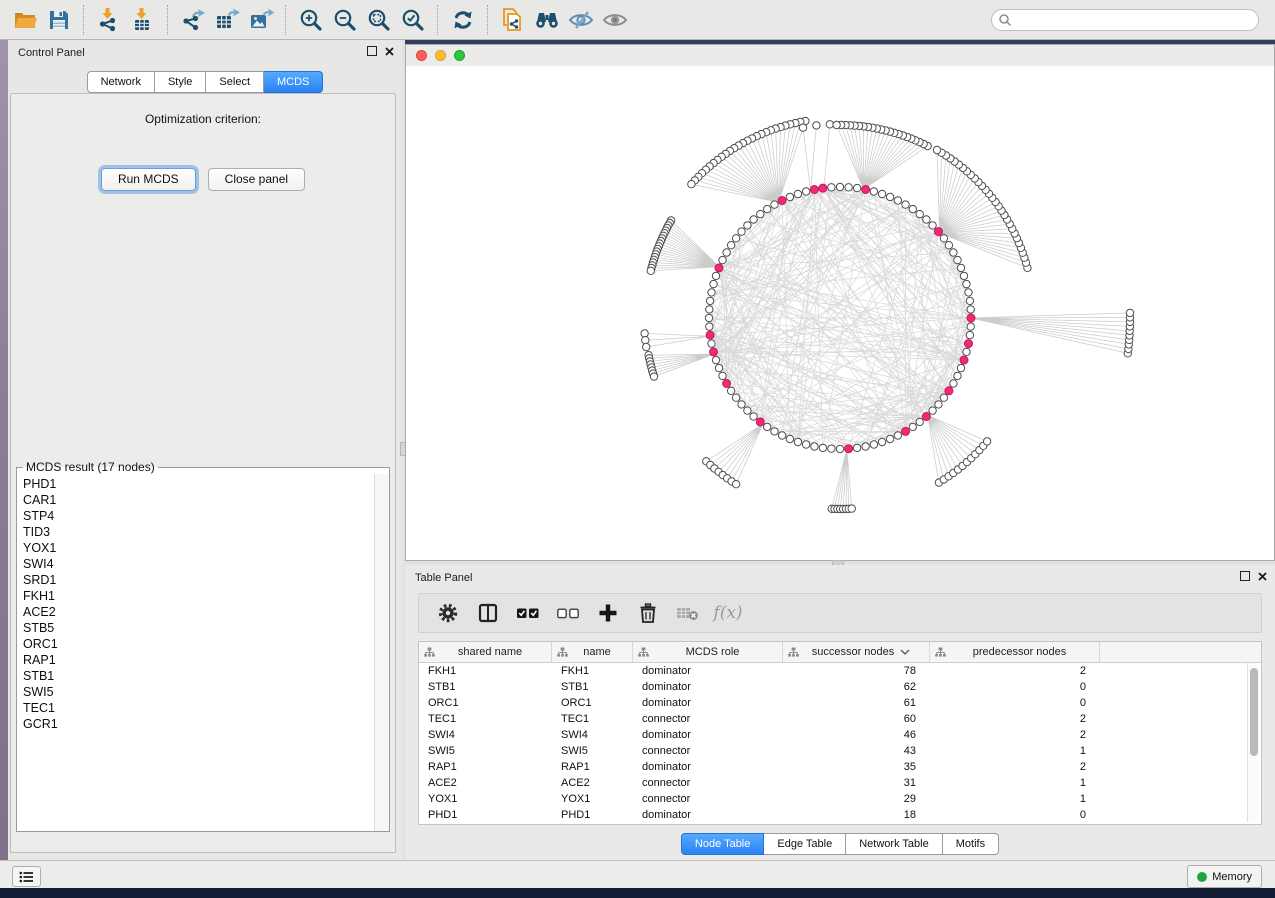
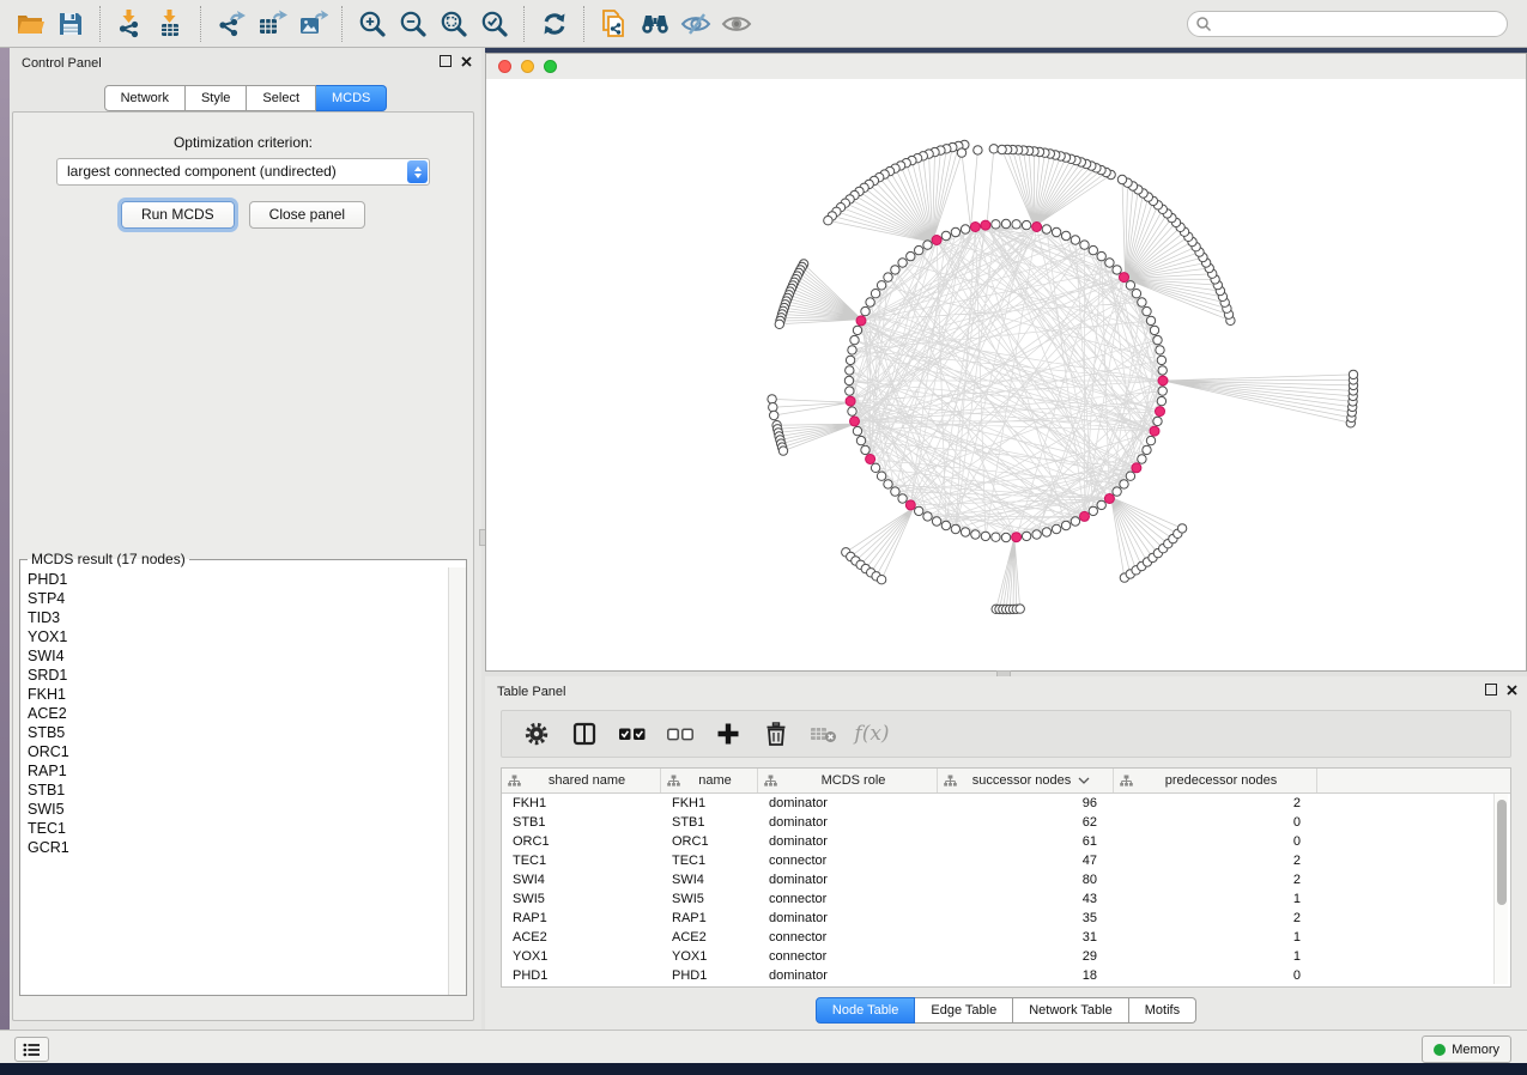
  Control Panel
  Network
  Style
  Select
  MCDS
  Optimization criterion:
+ largest connected component (undirected)
  Run MCDS
  Close panel
  MCDS result (17 nodes)
  PHD1
- CAR1
  STP4
  TID3
  YOX1
  SWI4
  SRD1
  FKH1
  ACE2
  STB5
  ORC1
  RAP1
  STB1
  SWI5
  TEC1
  GCR1
  Table Panel
  f(x)
  shared name
  name
  MCDS role
  successor nodes
  predecessor nodes
  FKH1
  FKH1
  dominator
- 78
+ 96
  2
  STB1
  STB1
  dominator
  62
  0
  ORC1
  ORC1
  dominator
  61
  0
  TEC1
  TEC1
  connector
- 60
+ 47
  2
  SWI4
  SWI4
  dominator
- 46
+ 80
  2
  SWI5
  SWI5
  connector
  43
  1
  RAP1
  RAP1
  dominator
  35
  2
  ACE2
  ACE2
  connector
  31
  1
  YOX1
  YOX1
  connector
  29
  1
  PHD1
  PHD1
  dominator
  18
  0
  Node Table
  Edge Table
  Network Table
  Motifs
  Memory
